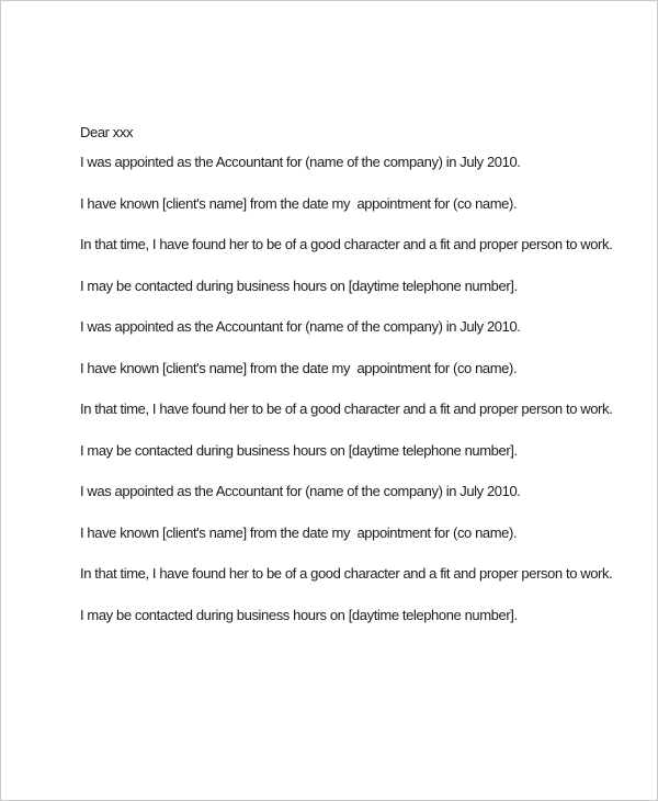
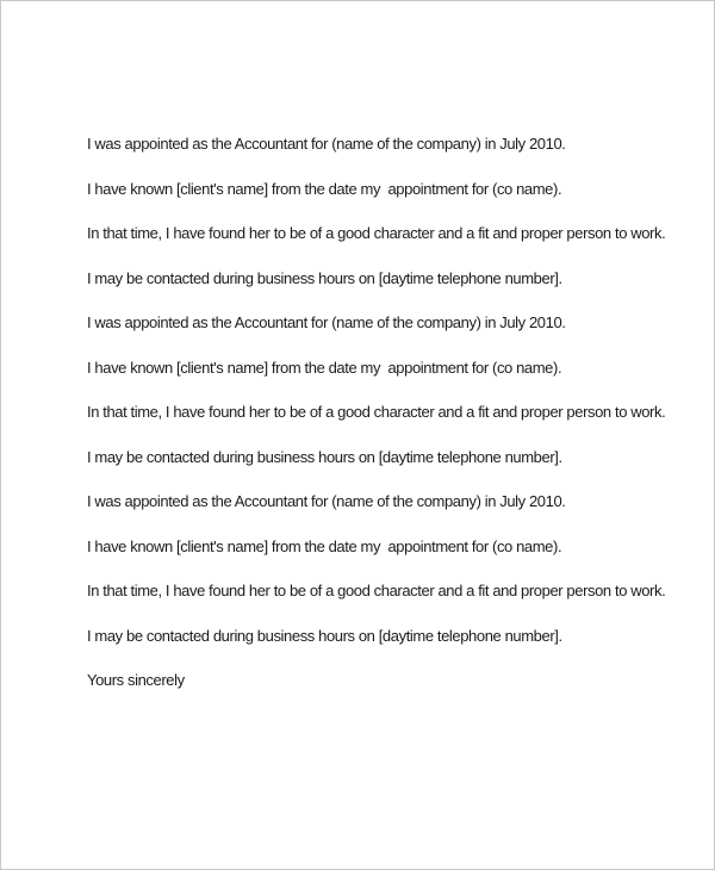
- Dear xxx
  I was appointed as the Accountant for (name of the company) in July 2010.
  I have known [client's name] from the date my appointment for (co name).
  In that time, I have found her to be of a good character and a fit and proper person to work.
  I may be contacted during business hours on [daytime telephone number].
  I was appointed as the Accountant for (name of the company) in July 2010.
  I have known [client's name] from the date my appointment for (co name).
  In that time, I have found her to be of a good character and a fit and proper person to work.
  I may be contacted during business hours on [daytime telephone number].
  I was appointed as the Accountant for (name of the company) in July 2010.
  I have known [client's name] from the date my appointment for (co name).
  In that time, I have found her to be of a good character and a fit and proper person to work.
  I may be contacted during business hours on [daytime telephone number].
+ Yours sincerely
